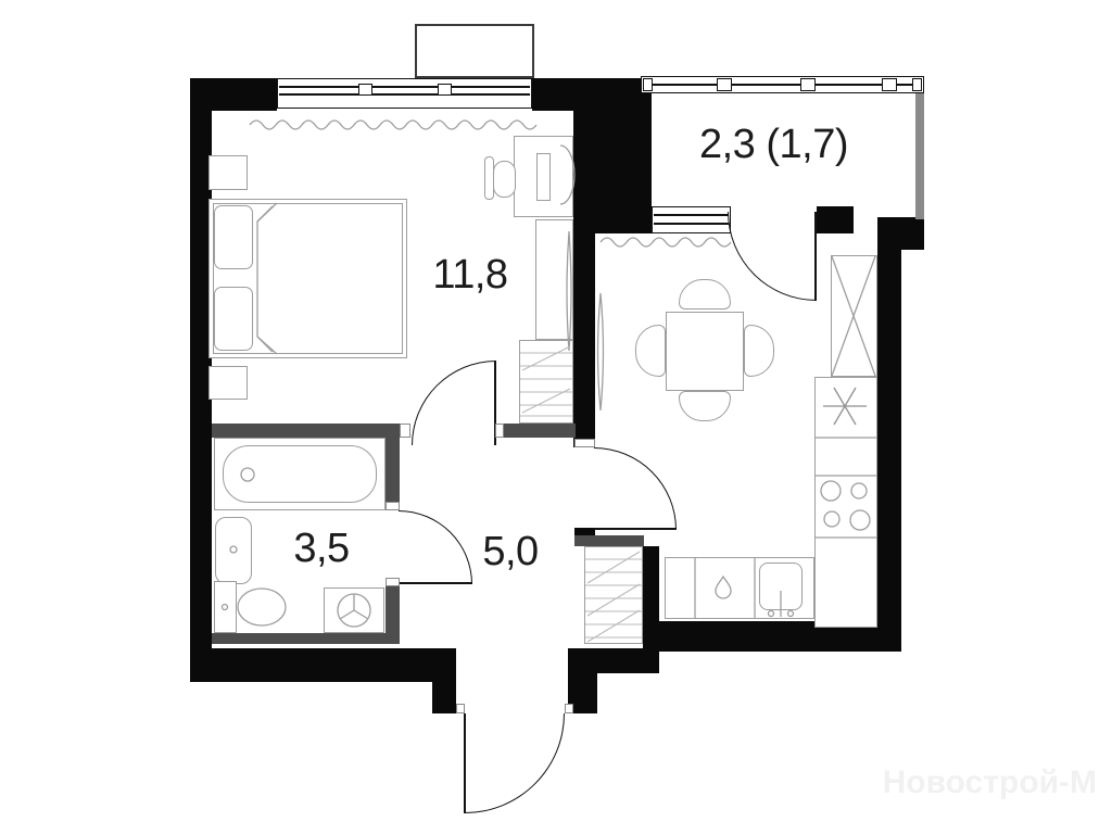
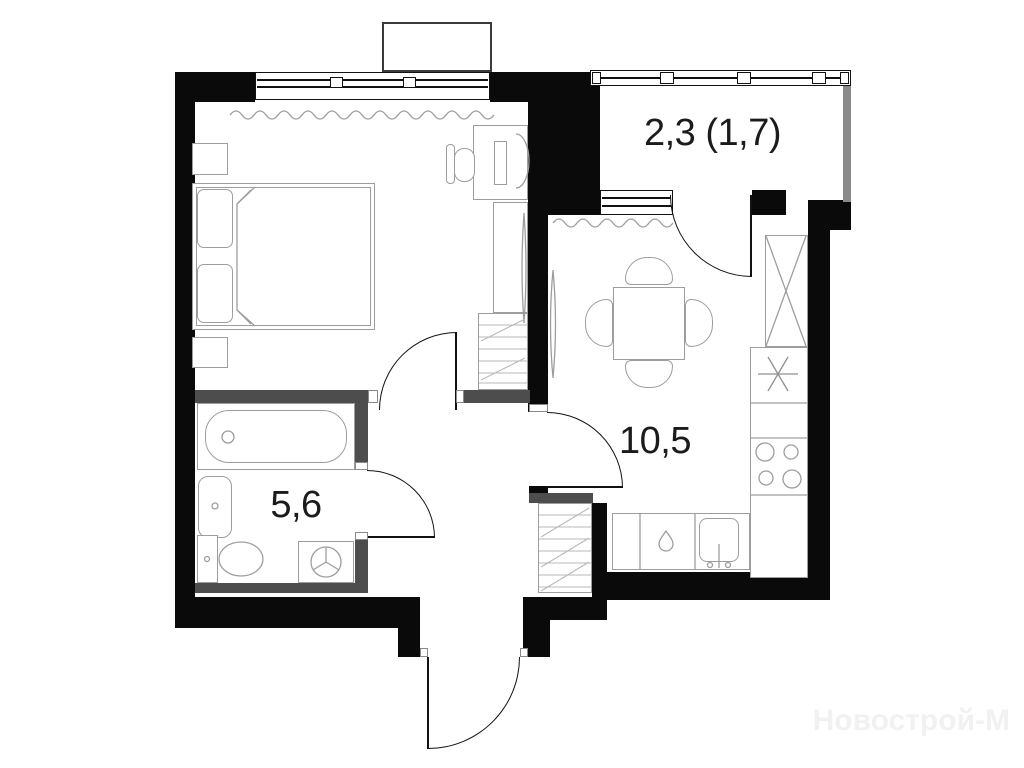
- 11,8
  2,3 (1,7)
+ 10,5
- 3,5
+ 5,6
- 5,0
